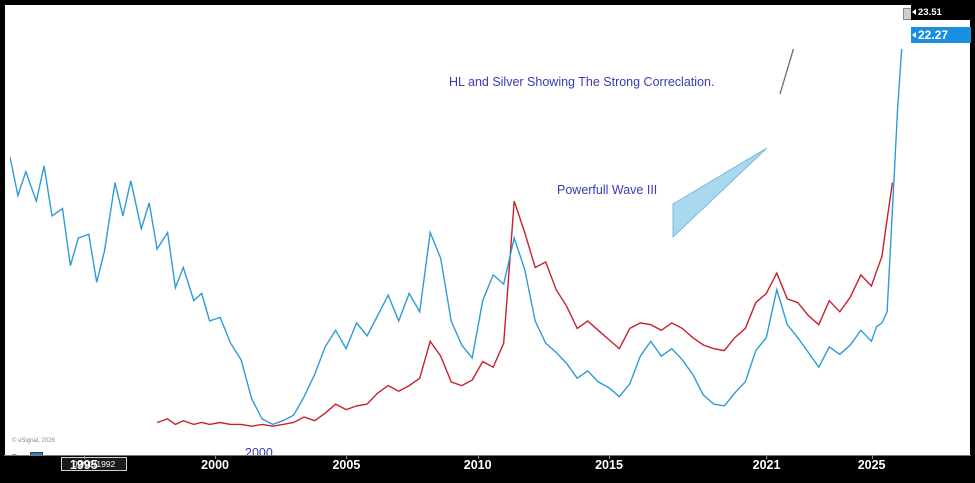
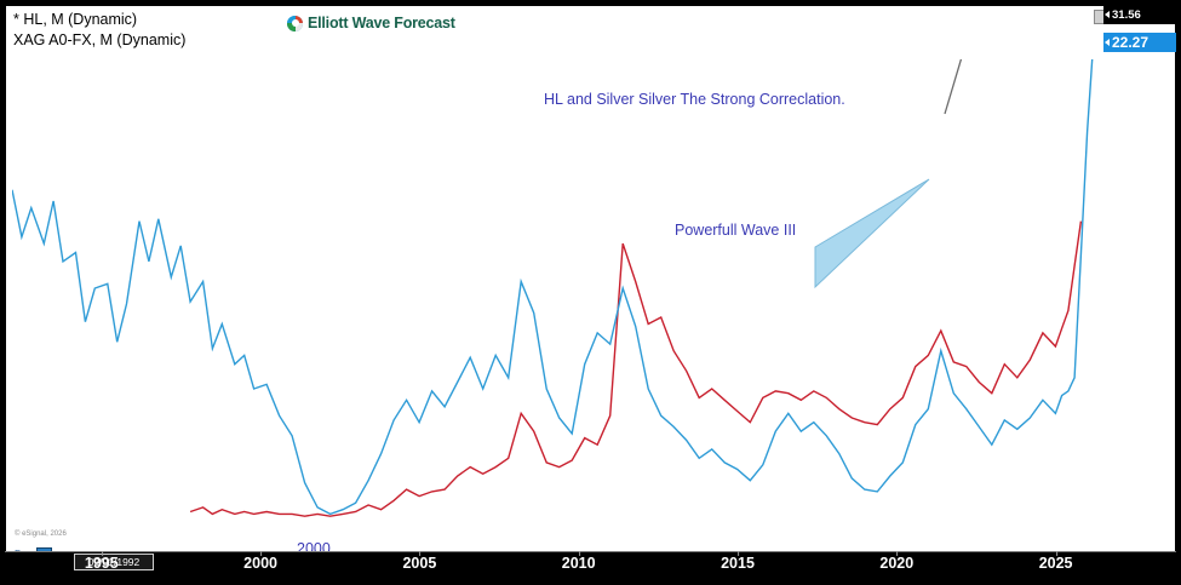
+ * HL, M (Dynamic)
+ XAG A0-FX, M (Dynamic)
+ Elliott Wave Forecast
- HL and Silver Showing The Strong Correclation.
+ HL and Silver Silver The Strong Correclation.
  Powerfull Wave III
  2000
- 23.51
+ 31.56
  22.27
  02/01/1992
  1995
  2000
  2005
  2010
  2015
- 2021
+ 2020
  2025
